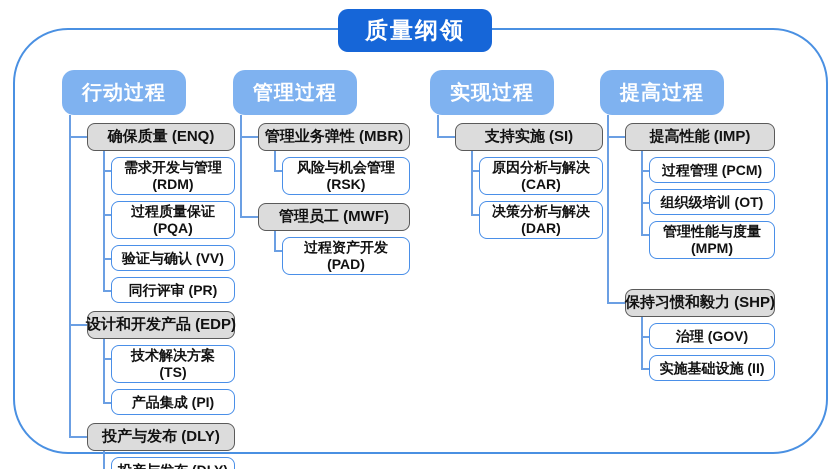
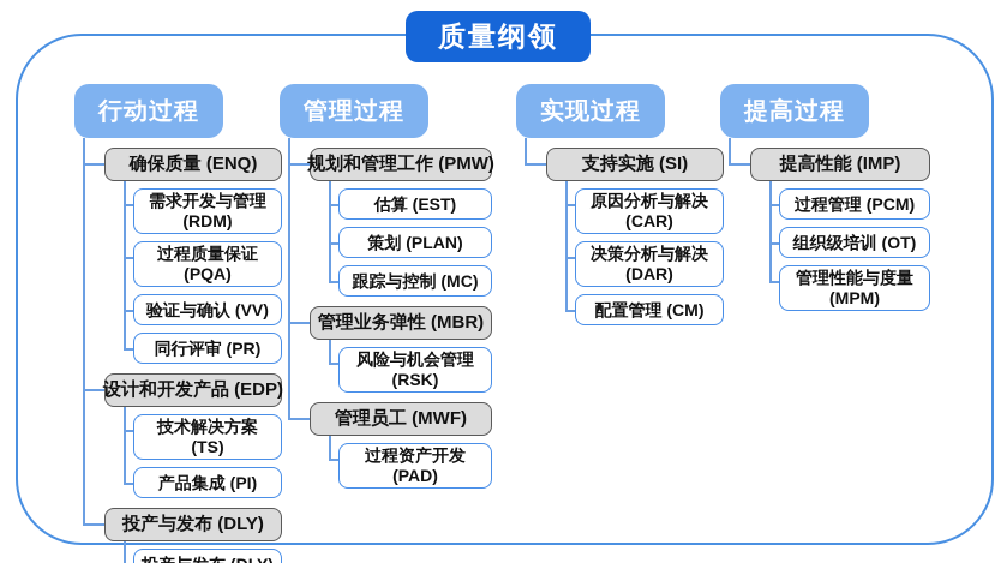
  质量纲领
  行动过程
  确保质量 (ENQ)
  需求开发与管理 (RDM)
  过程质量保证 (PQA)
  验证与确认 (VV)
  同行评审 (PR)
  设计和开发产品 (EDP)
  技术解决方案 (TS)
  产品集成 (PI)
  投产与发布 (DLY)
  管理过程
+ 规划和管理工作 (PMW)
+ 估算 (EST)
+ 策划 (PLAN)
+ 跟踪与控制 (MC)
  管理业务弹性 (MBR)
  风险与机会管理 (RSK)
  管理员工 (MWF)
  过程资产开发 (PAD)
  实现过程
  支持实施 (SI)
  原因分析与解决 (CAR)
  决策分析与解决 (DAR)
+ 配置管理 (CM)
  提高过程
  提高性能 (IMP)
  过程管理 (PCM)
  组织级培训 (OT)
  管理性能与度量 (MPM)
- 保持习惯和毅力 (SHP)
- 治理 (GOV)
- 实施基础设施 (II)
